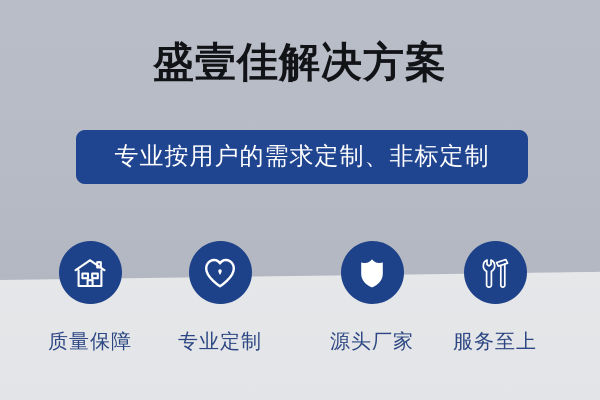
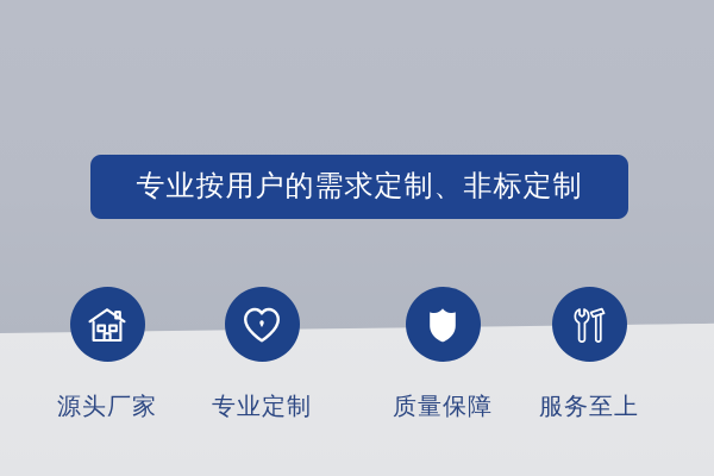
- 盛壹佳解决方案
  专业按用户的需求定制、非标定制
- 质量保障
+ 源头厂家
  专业定制
- 源头厂家
+ 质量保障
  服务至上
